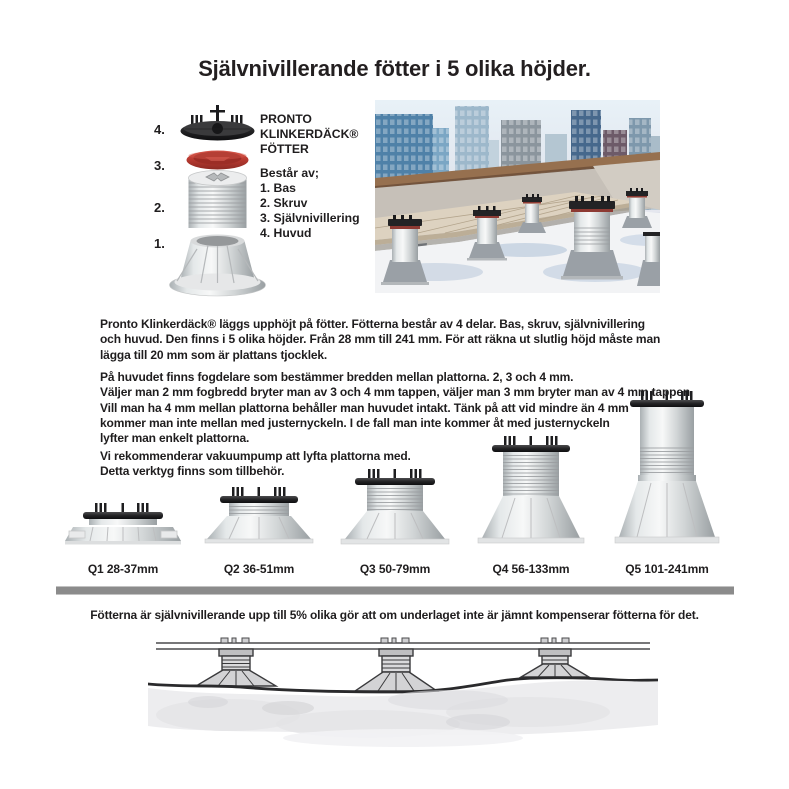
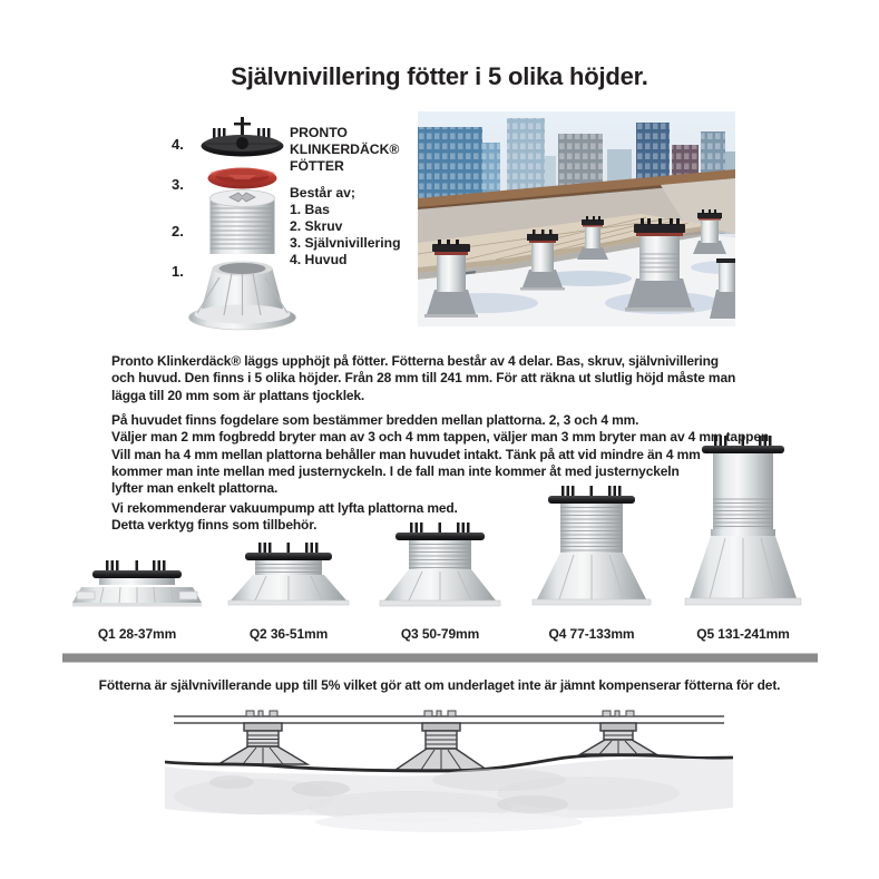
- Självnivillerande fötter i 5 olika höjder.
+ Självnivillering fötter i 5 olika höjder.
  4.
  3.
  2.
  1.
  PRONTO
  KLINKERDÄCK®
  FÖTTER
  Består av;
  1. Bas
  2. Skruv
  3. Självnivillering
  4. Huvud
  Pronto Klinkerdäck® läggs upphöjt på fötter. Fötterna består av 4 delar. Bas, skruv, självnivillering
  och huvud. Den finns i 5 olika höjder. Från 28 mm till 241 mm. För att räkna ut slutlig höjd måste man
  lägga till 20 mm som är plattans tjocklek.
  På huvudet finns fogdelare som bestämmer bredden mellan plattorna. 2, 3 och 4 mm.
  Väljer man 2 mm fogbredd bryter man av 3 och 4 mm tappen, väljer man 3 mm bryter man av 4 m tape
  Vill man ha 4 mm mellan plattorna behåller man huvudet intakt. Tänk på att vid mindre än 4 mm
  kommer man inte mellan med justernyckeln. I de fall man inte kommer åt med justernyckeln
  lyfter man enkelt plattorna.
  Vi rekommenderar vakuumpump att lyfta plattorna med.
  Detta verktyg finns som tillbehör.
  Q1 28-37mm
  Q2 36-51mm
  Q3 50-79mm
- Q4 56-133mm
+ Q4 77-133mm
- Q5 101-241mm
+ Q5 131-241mm
- Fötterna är självnivillerande upp till 5% olika gör att om underlaget inte är jämnt kompenserar fötterna för det.
+ Fötterna är självnivillerande upp till 5% vilket gör att om underlaget inte är jämnt kompenserar fötterna för det.
